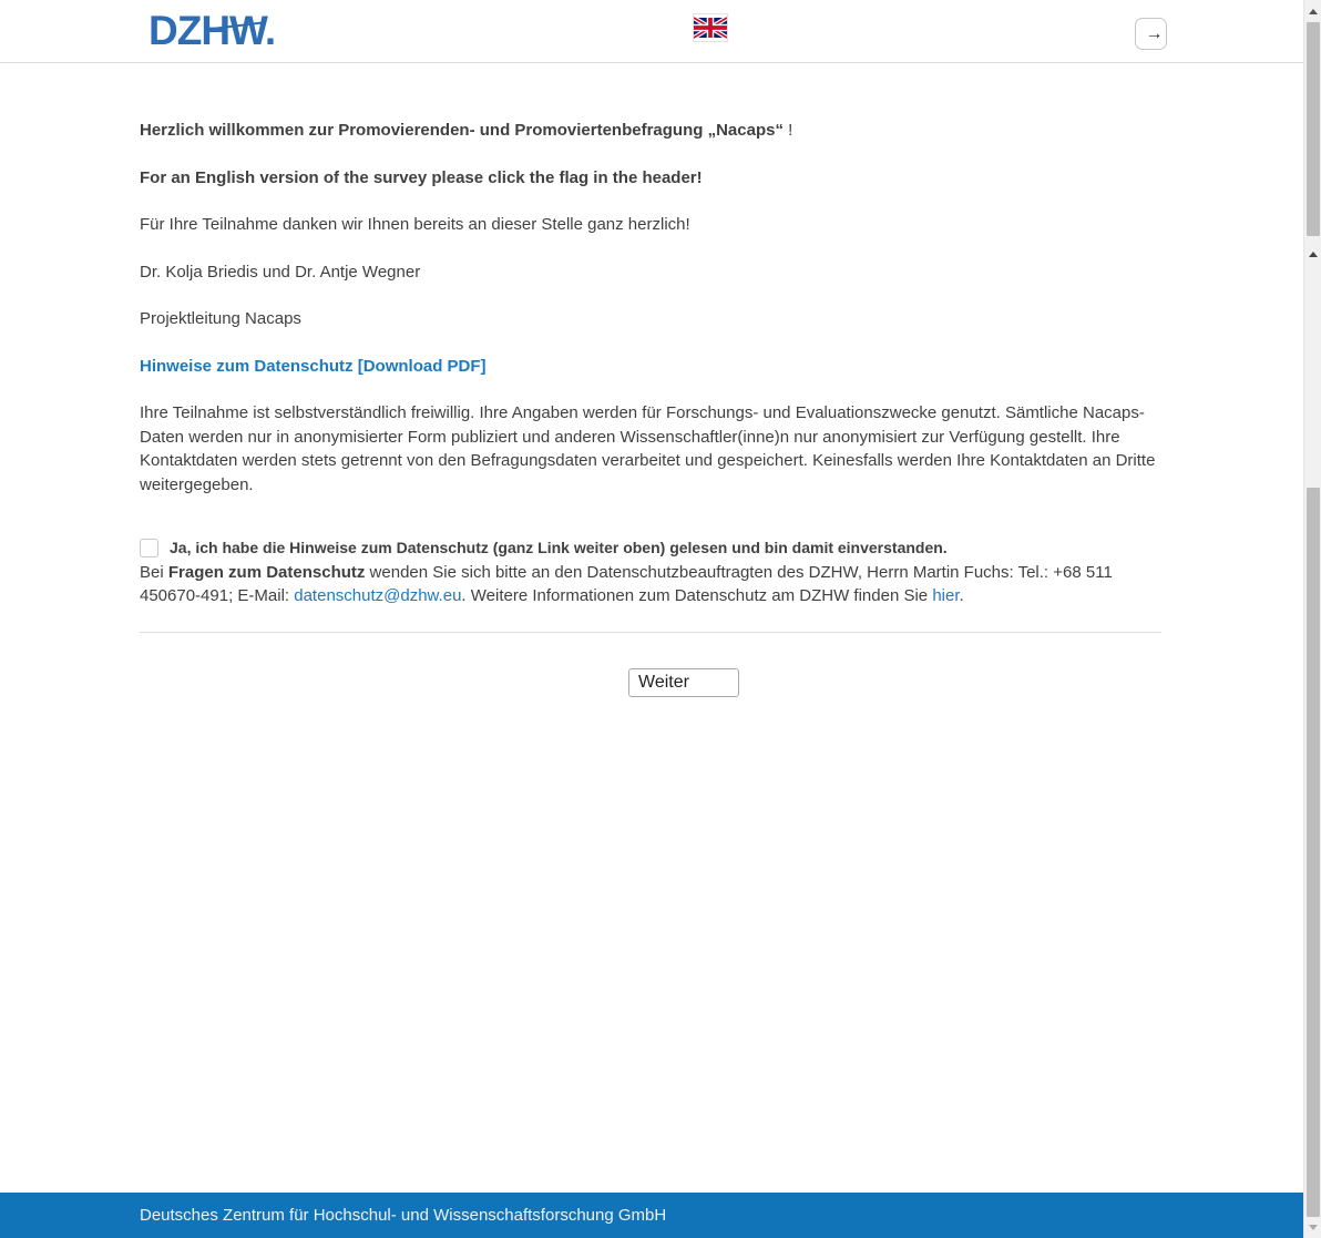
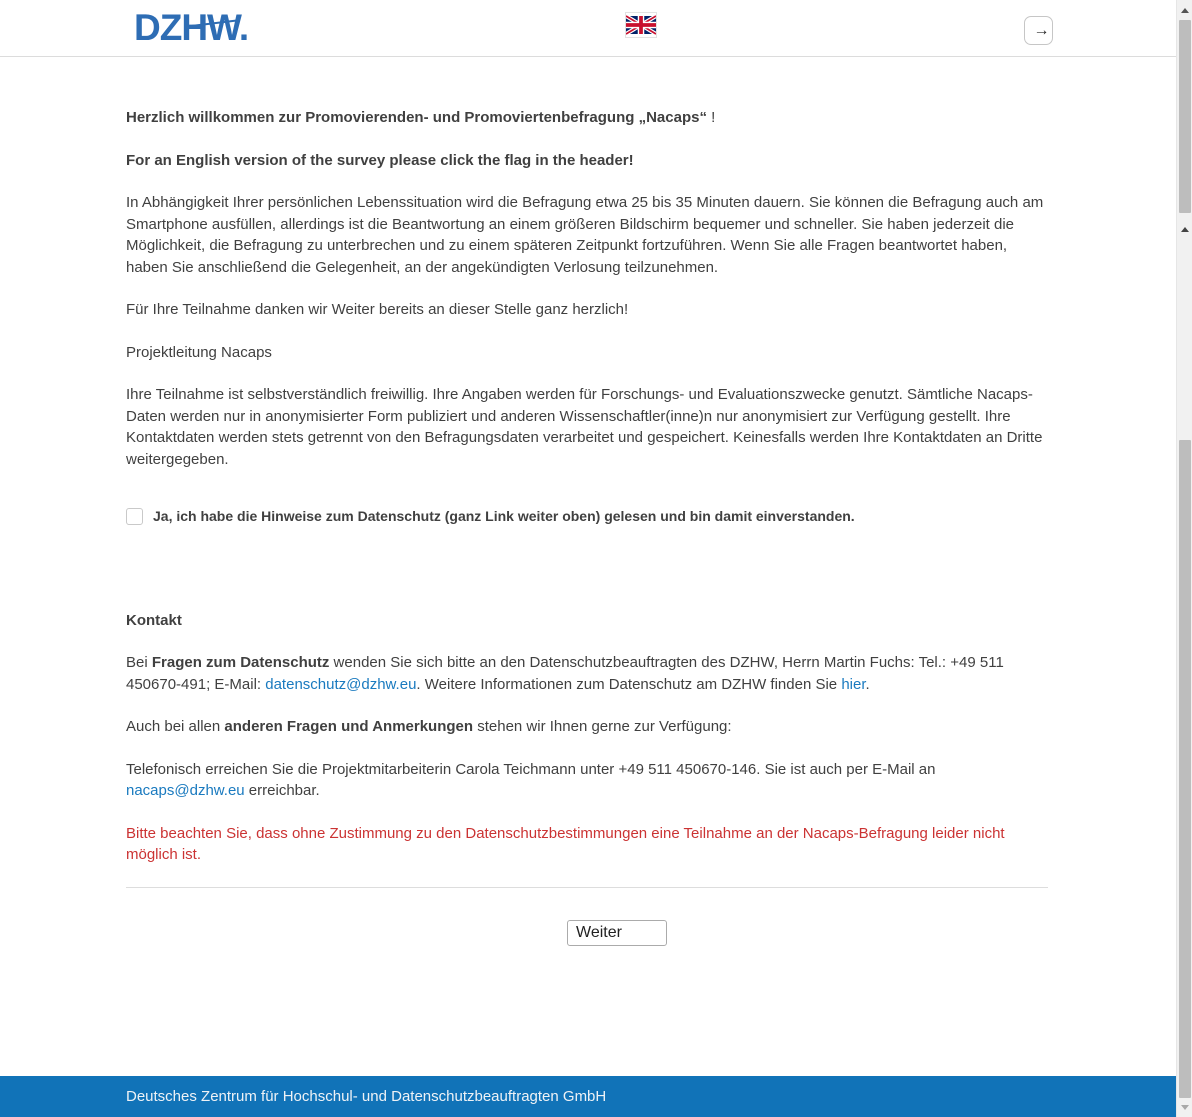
  DZHW.
  →
  Herzlich willkommen zur Promovierenden- und Promoviertenbefragung „Nacaps“ !
  For an English version of the survey please click the flag in the header!
+ In Abhängigkeit Ihrer persönlichen Lebenssituation wird die Befragung etwa 25 bis 35 Minuten dauern. Sie können die Befragung auch am Smartphone ausfüllen, allerdings ist die Beantwortung an einem größeren Bildschirm bequemer und schneller. Sie haben jederzeit die Möglichkeit, die Befragung zu unterbrechen und zu einem späteren Zeitpunkt fortzuführen. Wenn Sie alle Fragen beantwortet haben, haben Sie anschließend die Gelegenheit, an der angekündigten Verlosung teilzunehmen.
- Für Ihre Teilnahme danken wir Ihnen bereits an dieser Stelle ganz herzlich!
+ Für Ihre Teilnahme danken wir Weiter bereits an dieser Stelle ganz herzlich!
- Dr. Kolja Briedis und Dr. Antje Wegner
  Projektleitung Nacaps
- Hinweise zum Datenschutz [Download PDF]
  Ihre Teilnahme ist selbstverständlich freiwillig. Ihre Angaben werden für Forschungs- und Evaluationszwecke genutzt. Sämtliche Nacaps-Daten werden nur in anonymisierter Form publiziert und anderen Wissenschaftler(inne)n nur anonymisiert zur Verfügung gestellt. Ihre Kontaktdaten werden stets getrennt von den Befragungsdaten verarbeitet und gespeichert. Keinesfalls werden Ihre Kontaktdaten an Dritte weitergegeben.
  Ja, ich habe die Hinweise zum Datenschutz (ganz Link weiter oben) gelesen und bin damit einverstanden.
+ Kontakt
- Bei Fragen zum Datenschutz wenden Sie sich bitte an den Datenschutzbeauftragten des DZHW, Herrn Martin Fuchs: Tel.: +68 511 450670-491; E-Mail: datenschutz@dzhw.eu. Weitere Informationen zum Datenschutz am DZHW finden Sie hier.
+ Bei Fragen zum Datenschutz wenden Sie sich bitte an den Datenschutzbeauftragten des DZHW, Herrn Martin Fuchs: Tel.: +49 511 450670-491; E-Mail: datenschutz@dzhw.eu. Weitere Informationen zum Datenschutz am DZHW finden Sie hier.
+ Auch bei allen anderen Fragen und Anmerkungen stehen wir Ihnen gerne zur Verfügung:
+ Telefonisch erreichen Sie die Projektmitarbeiterin Carola Teichmann unter +49 511 450670-146. Sie ist auch per E-Mail an nacaps@dzhw.eu erreichbar.
+ Bitte beachten Sie, dass ohne Zustimmung zu den Datenschutzbestimmungen eine Teilnahme an der Nacaps-Befragung leider nicht möglich ist.
  Weiter
- Deutsches Zentrum für Hochschul- und Wissenschaftsforschung GmbH
+ Deutsches Zentrum für Hochschul- und Datenschutzbeauftragten GmbH
